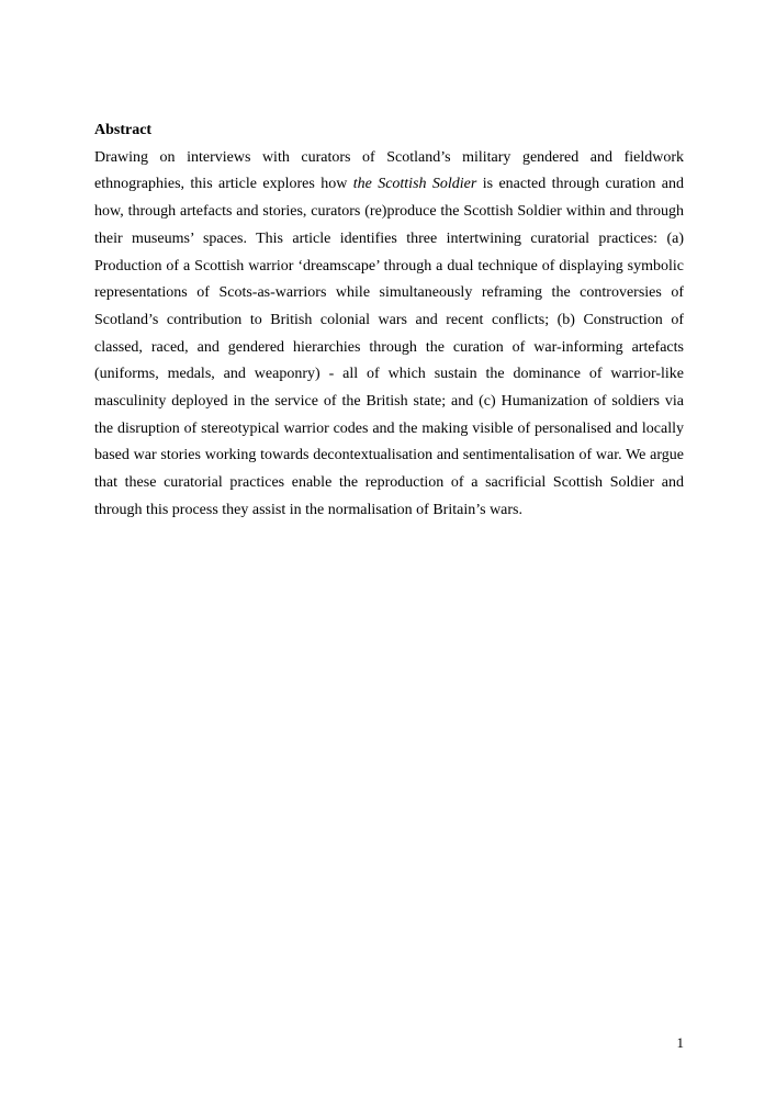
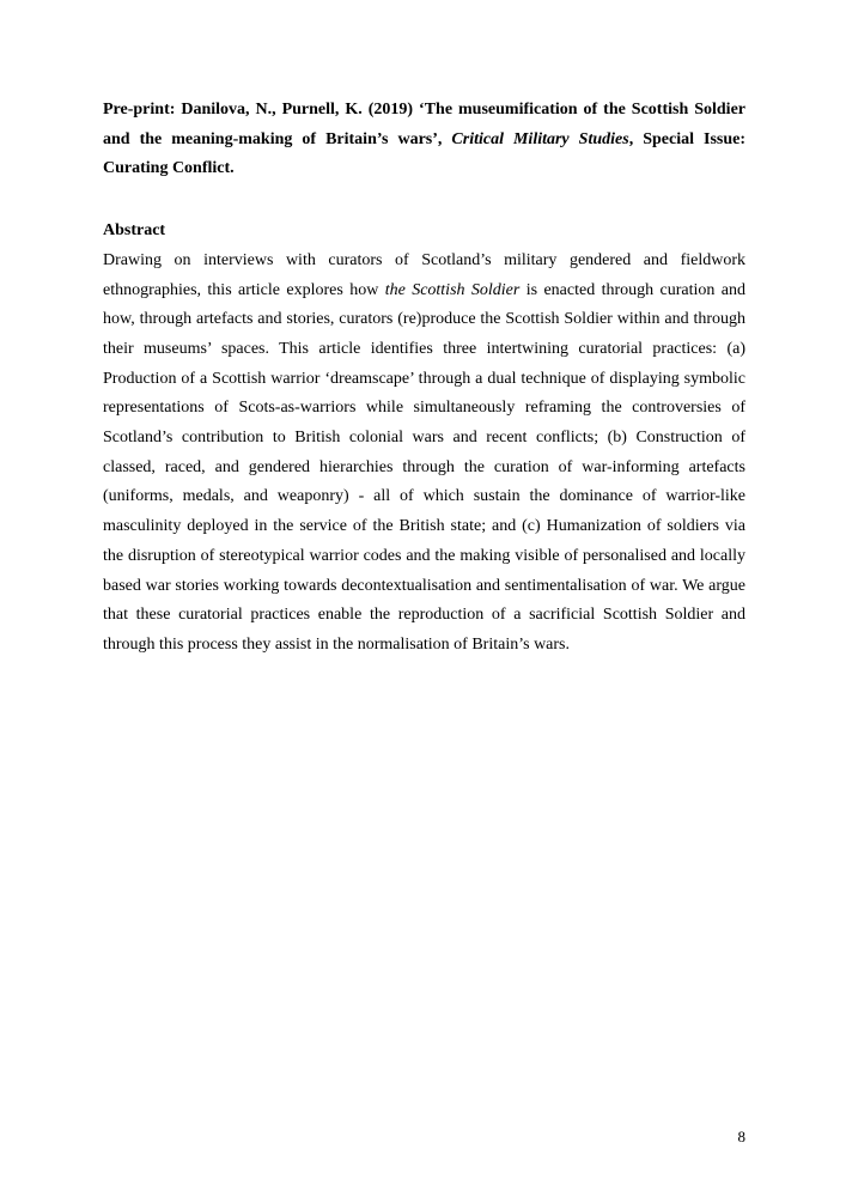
+ Pre-print: Danilova, N., Purnell, K. (2019) ‘The museumification of the Scottish Soldier and the meaning-making of Britain’s wars’, Critical Military Studies, Special Issue: Curating Conflict.
  Abstract
  Drawing on interviews with curators of Scotland’s military gendered and fieldwork ethnographies, this article explores how the Scottish Soldier is enacted through curation and how, through artefacts and stories, curators (re)produce the Scottish Soldier within and through their museums’ spaces. This article identifies three intertwining curatorial practices: (a) Production of a Scottish warrior ‘dreamscape’ through a dual technique of displaying symbolic representations of Scots-as-warriors while simultaneously reframing the controversies of Scotland’s contribution to British colonial wars and recent conflicts; (b) Construction of classed, raced, and gendered hierarchies through the curation of war-informing artefacts (uniforms, medals, and weaponry) - all of which sustain the dominance of warrior-like masculinity deployed in the service of the British state; and (c) Humanization of soldiers via the disruption of stereotypical warrior codes and the making visible of personalised and locally based war stories working towards decontextualisation and sentimentalisation of war. We argue that these curatorial practices enable the reproduction of a sacrificial Scottish Soldier and through this process they assist in the normalisation of Britain’s wars.
- 1
+ 8
